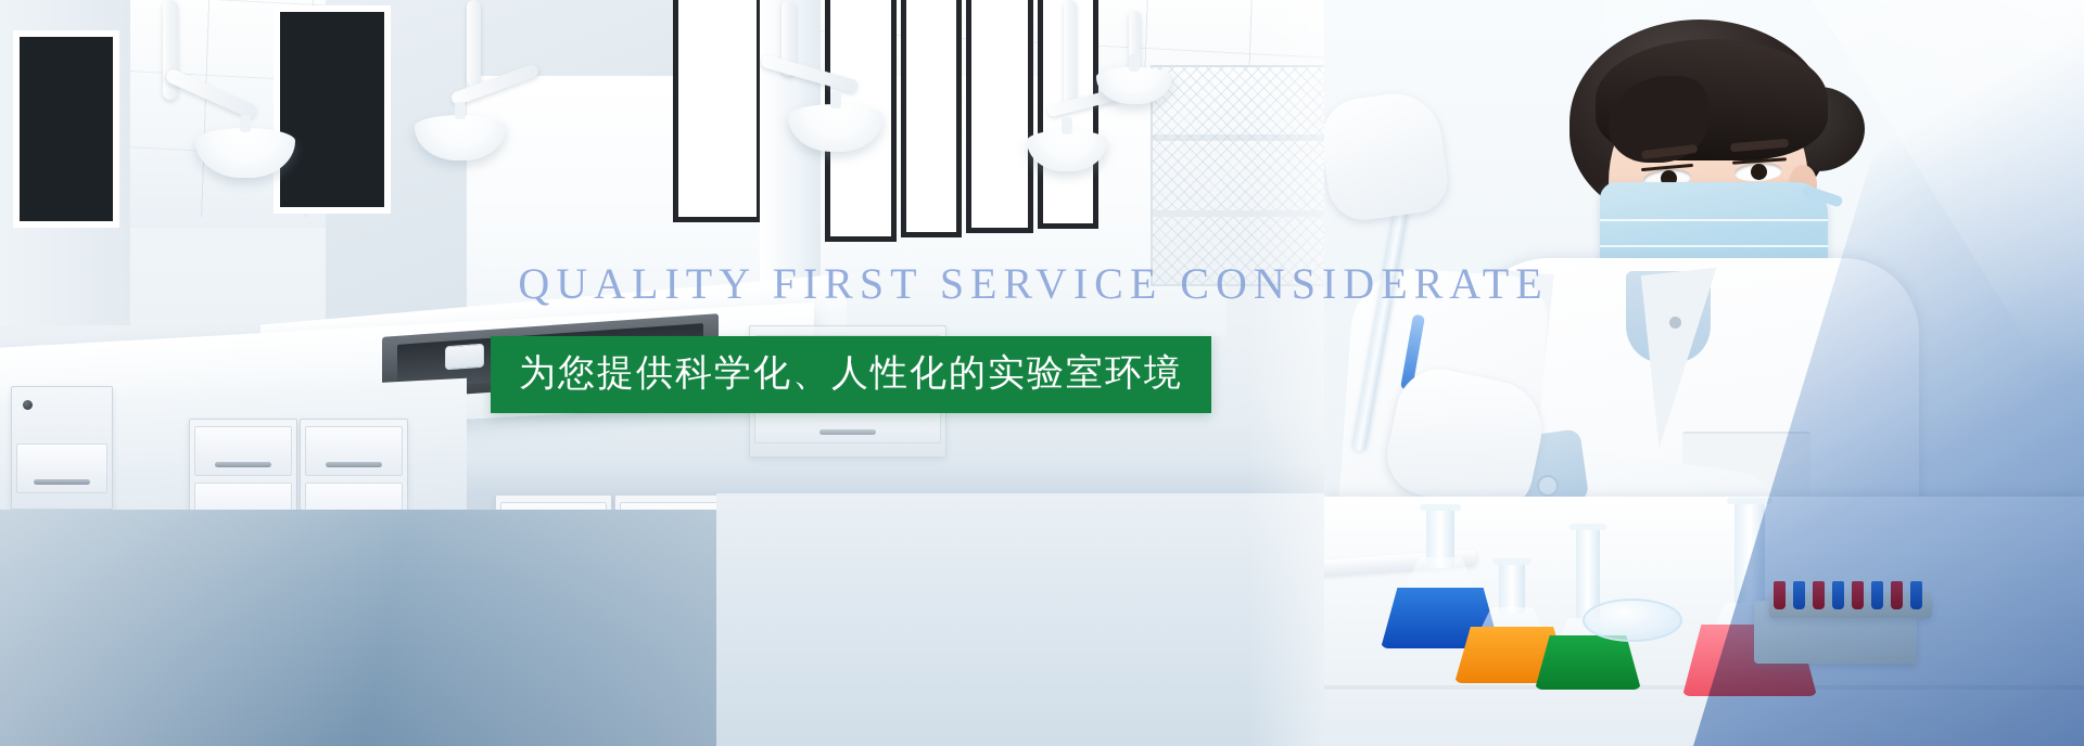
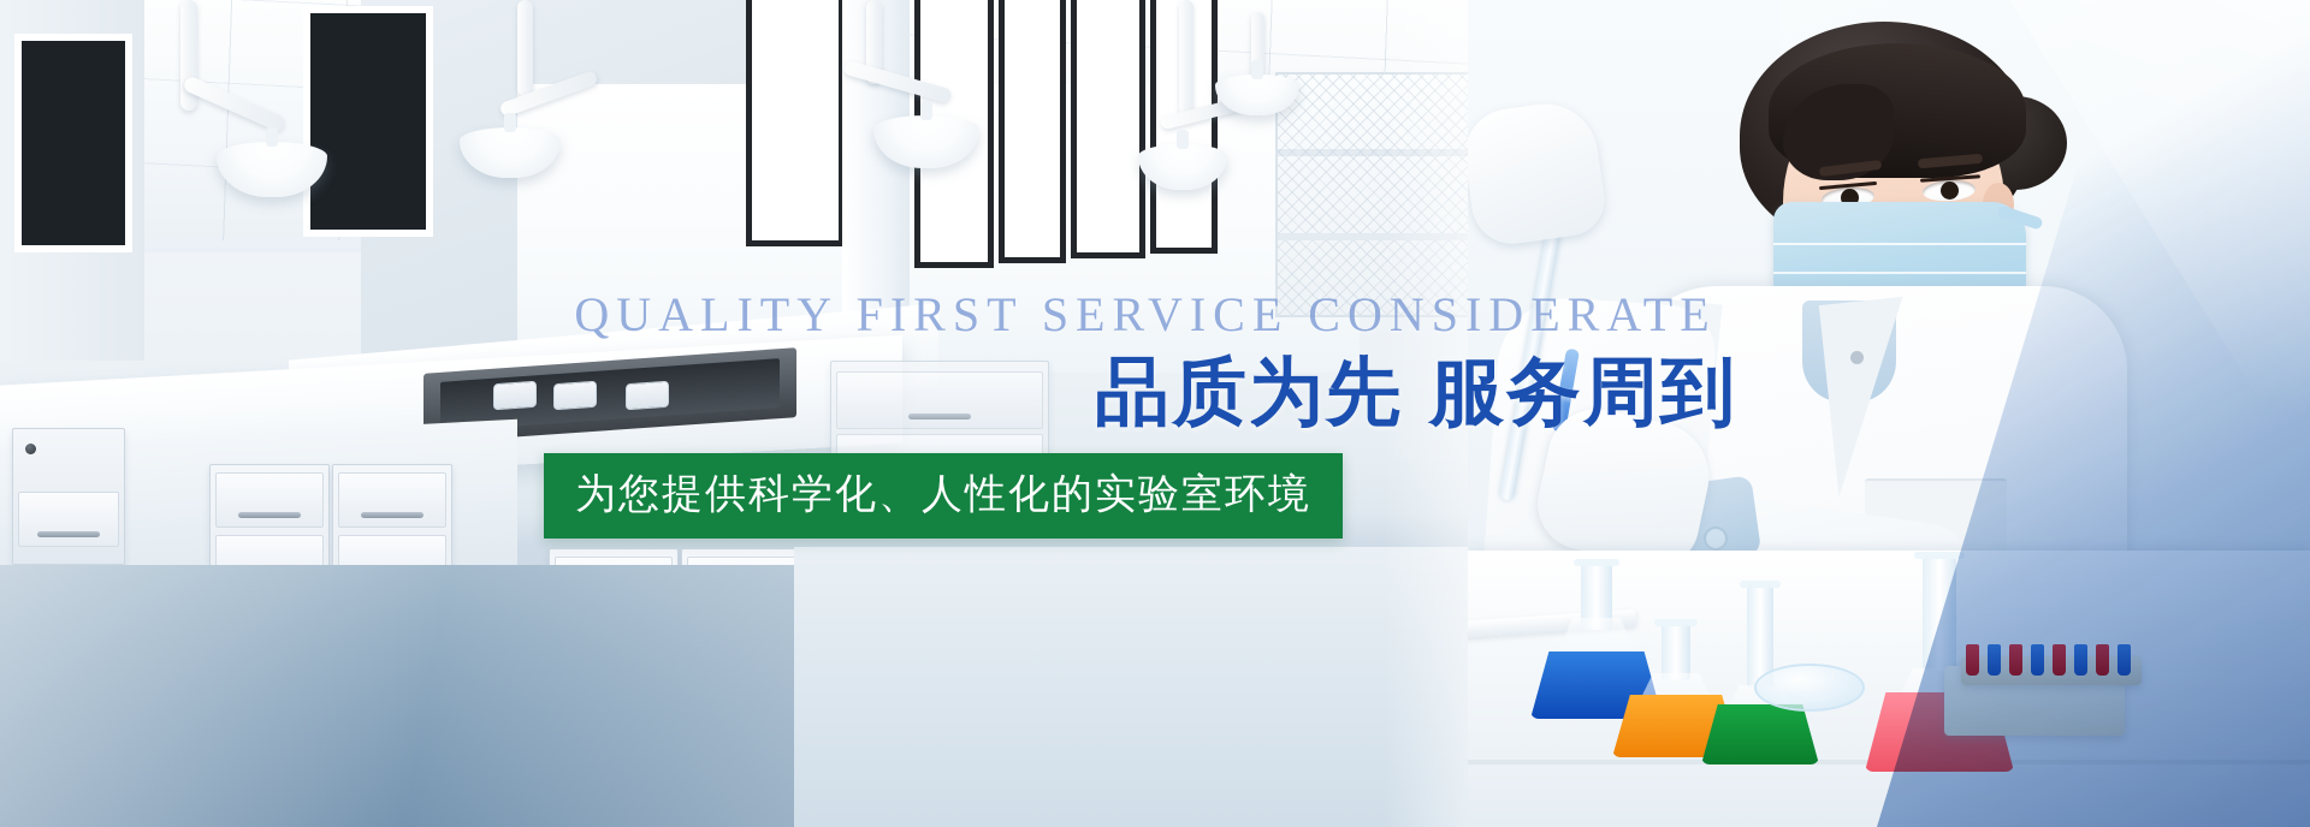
  QUALITY FIRST SERVICE CONSIDERATE
+ 品质为先 服务周到
  为您提供科学化、人性化的实验室环境
